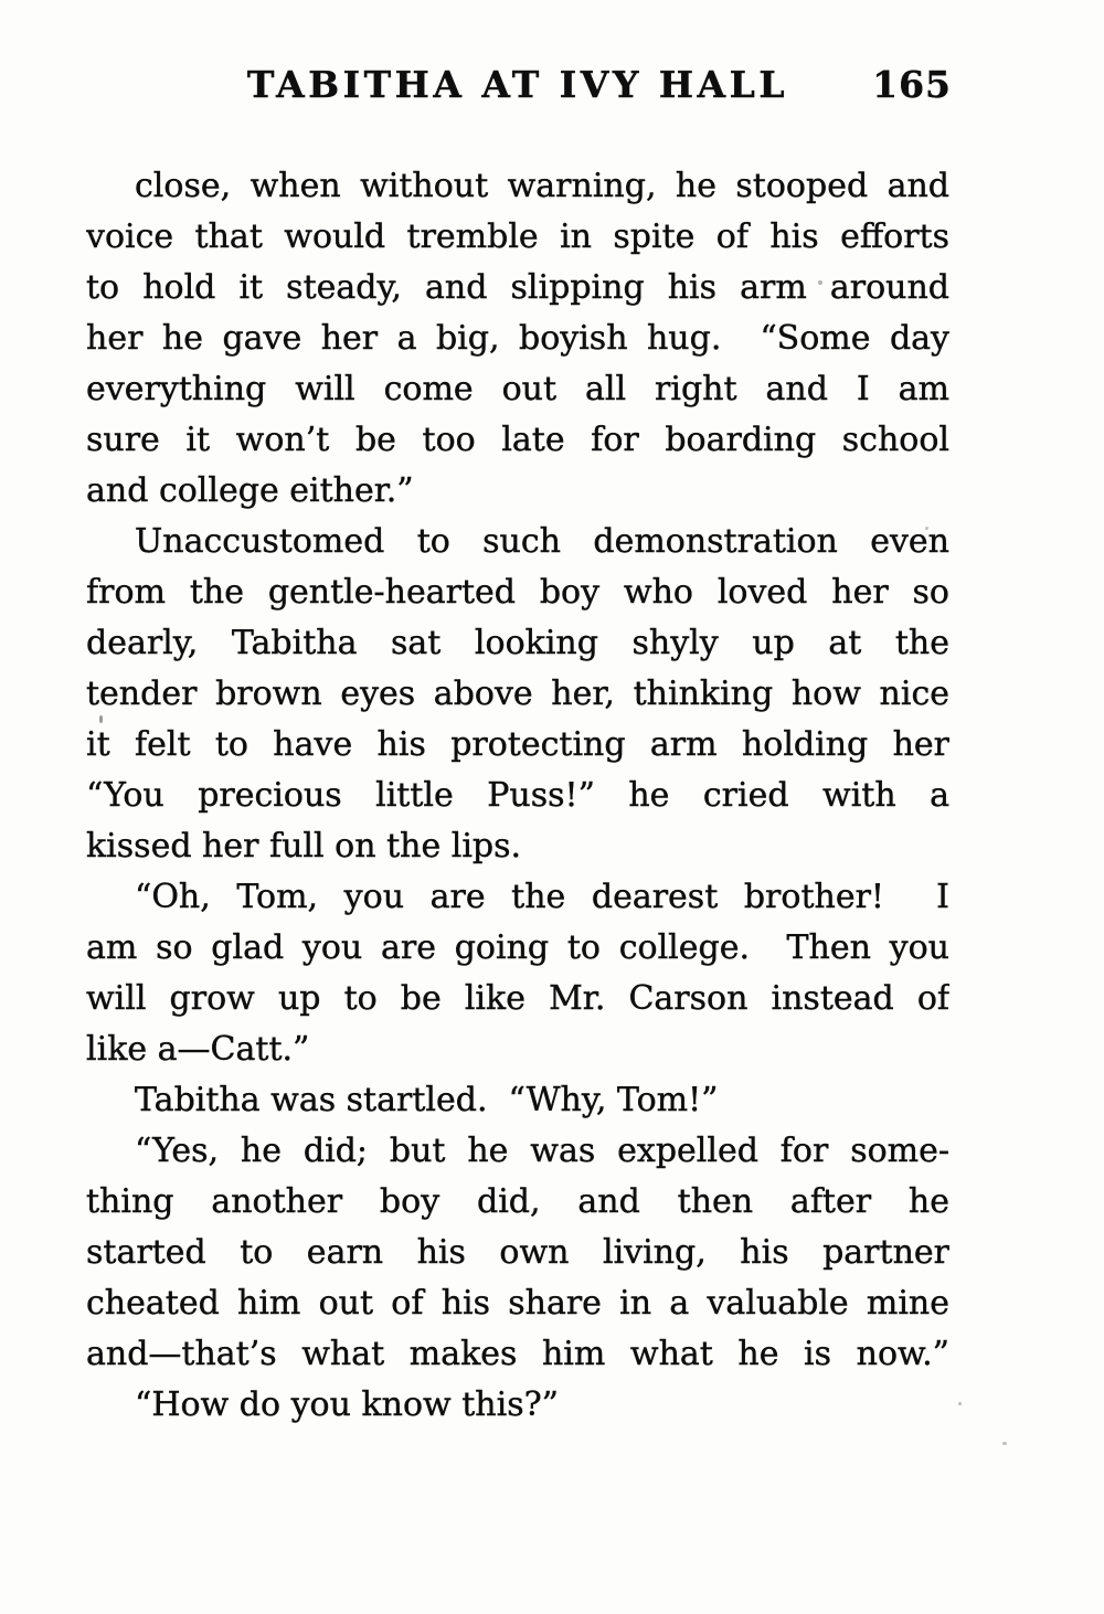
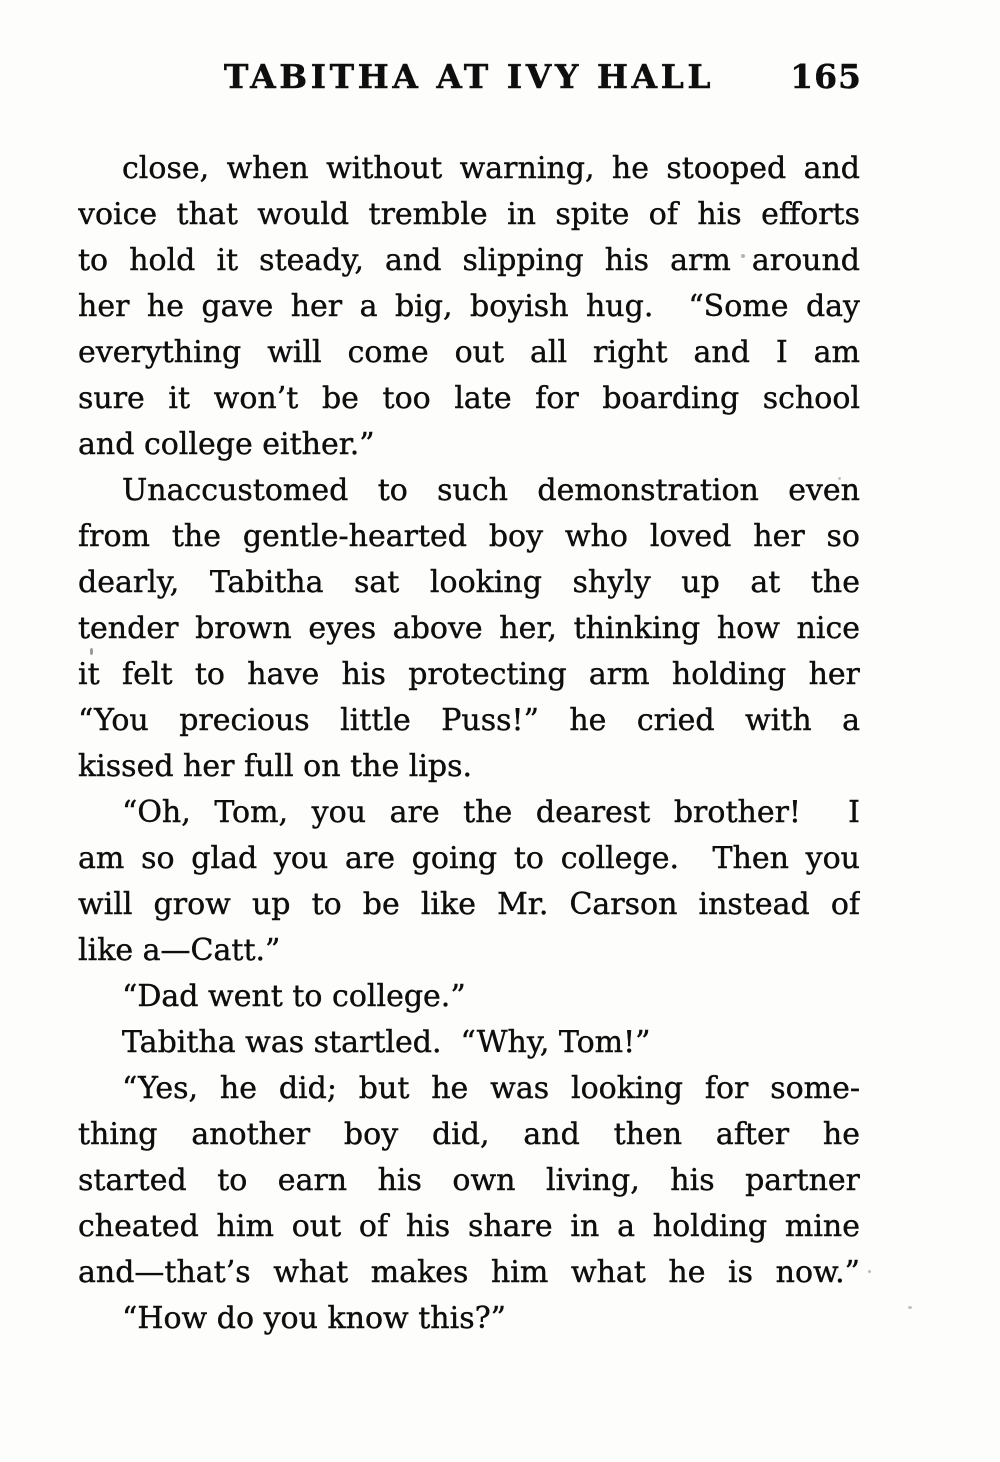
  TABITHA AT IVY HALL
  165
  close, when without warning, he stooped and
  voice that would tremble in spite of his efforts
  to hold it steady, and slipping his arm around
  her he gave her a big, boyish hug. “Some day
  everything will come out all right and I am
  sure it won’t be too late for boarding school
  and college either.”
  Unaccustomed to such demonstration even
  from the gentle-hearted boy who loved her so
  dearly, Tabitha sat looking shyly up at the
  tender brown eyes above her, thinking how nice
  it felt to have his protecting arm holding her
  “You precious little Puss!” he cried with a
  kissed her full on the lips.
  “Oh, Tom, you are the dearest brother! I
  am so glad you are going to college. Then you
  will grow up to be like Mr. Carson instead of
  like a—Catt.”
+ “Dad went to college.”
  Tabitha was startled. “Why, Tom!”
- “Yes, he did; but he was expelled for some-
+ “Yes, he did; but he was looking for some-
  thing another boy did, and then after he
  started to earn his own living, his partner
- cheated him out of his share in a valuable mine
+ cheated him out of his share in a holding mine
  and—that’s what makes him what he is now.”
  “How do you know this?”
